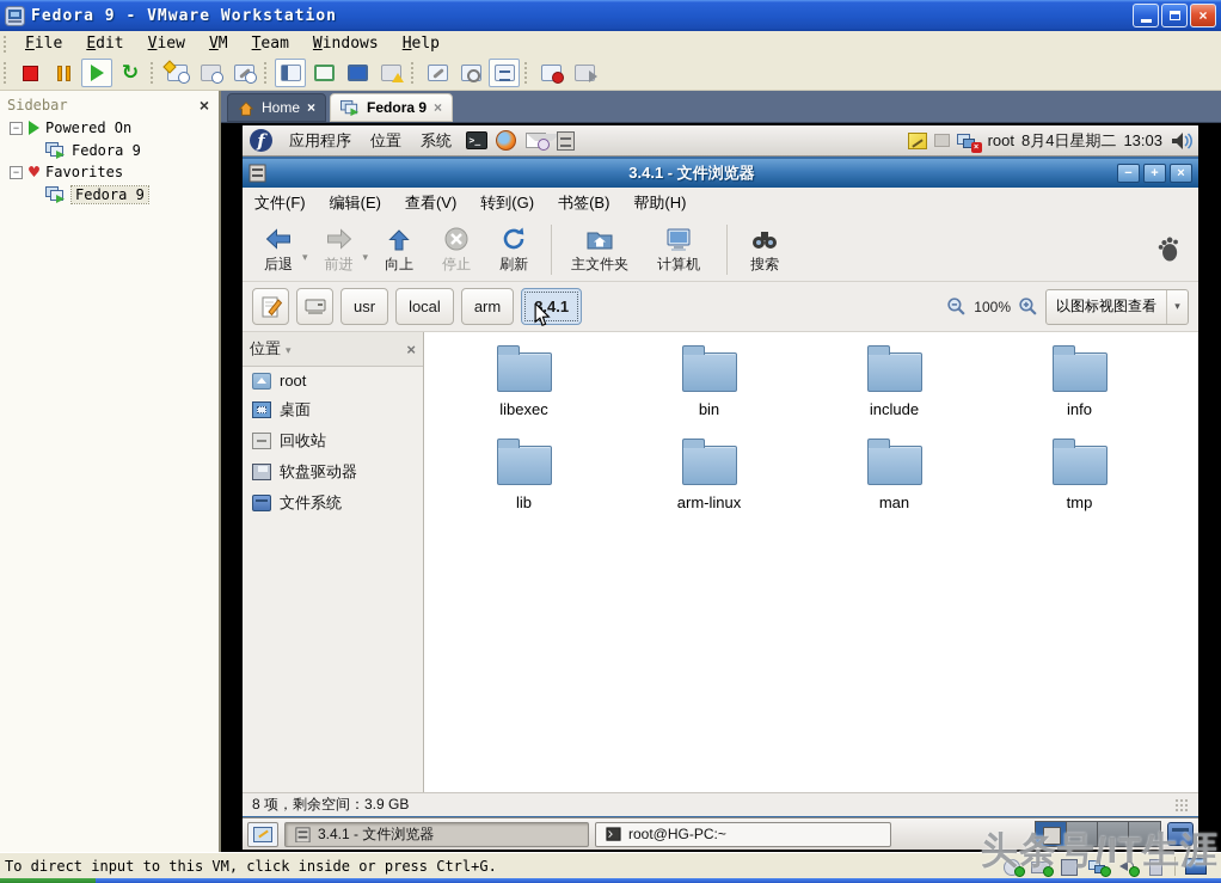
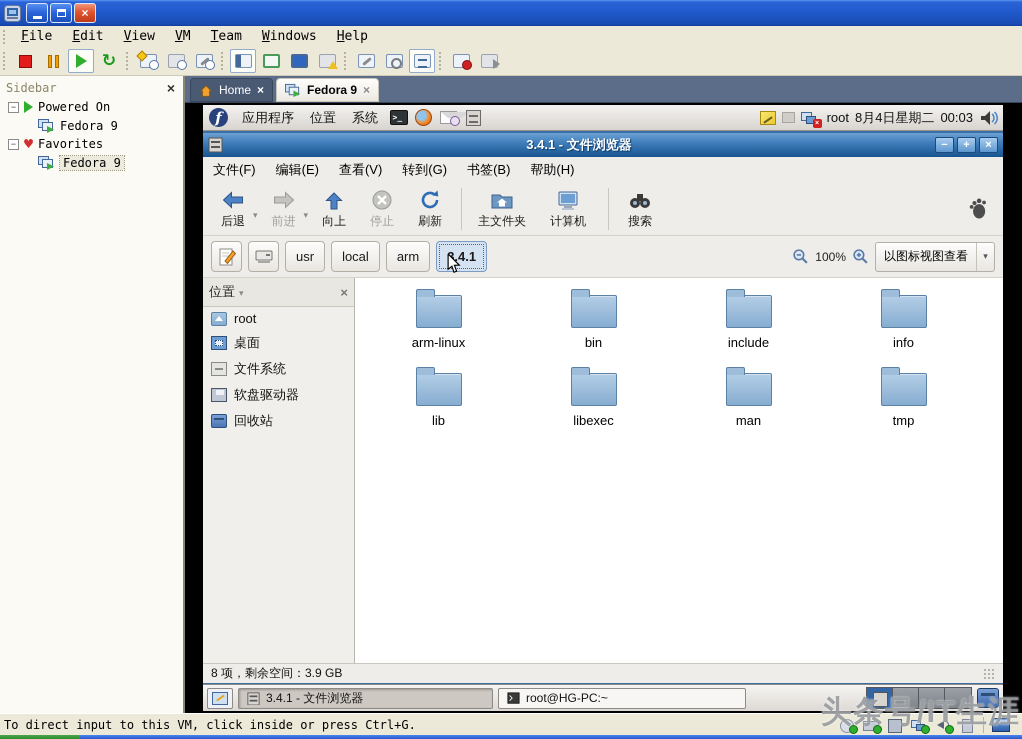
- Fedora 9 - VMware Workstation
  ×
  File
  Edit
  View
  VM
  Team
  Windows
  Help
  ↻
  Sidebar
  ×
  −
  Powered On
  Fedora 9
  −
  ♥
  Favorites
  Fedora 9
  Home
  ×
  Fedora 9
  ×
  f
  应用程序
  位置
  系统
  >_
  root
  8月4日星期二
- 13:03
+ 00:03
  3.4.1 - 文件浏览器
  −
  +
  ×
  文件(F)
  编辑(E)
  查看(V)
  转到(G)
  书签(B)
  帮助(H)
  后退
  ▾
  前进
  ▾
  向上
  停止
  刷新
  主文件夹
  计算机
  搜索
  usr
  local
  arm
  .4.1
  100%
  以图标视图查看
  ▾
  位置
  ▾
  ×
  root
  桌面
- 回收站
+ 文件系统
  软盘驱动器
- 文件系统
+ 回收站
- libexec
+ arm-linux
  bin
  include
  info
  lib
- arm-linux
+ libexec
  man
  tmp
  8 项，剩余空间：3.9 GB
  3.4.1 - 文件浏览器
  root@HG-PC:~
  To direct input to this VM, click inside or press Ctrl+G.
  头条号/IT生涯
